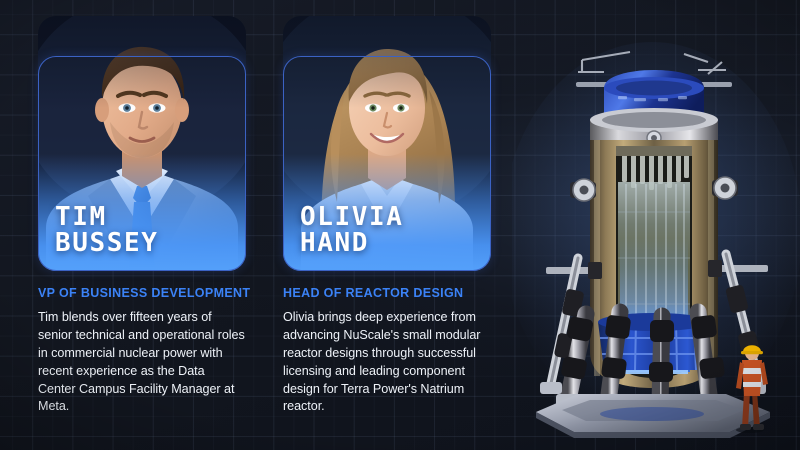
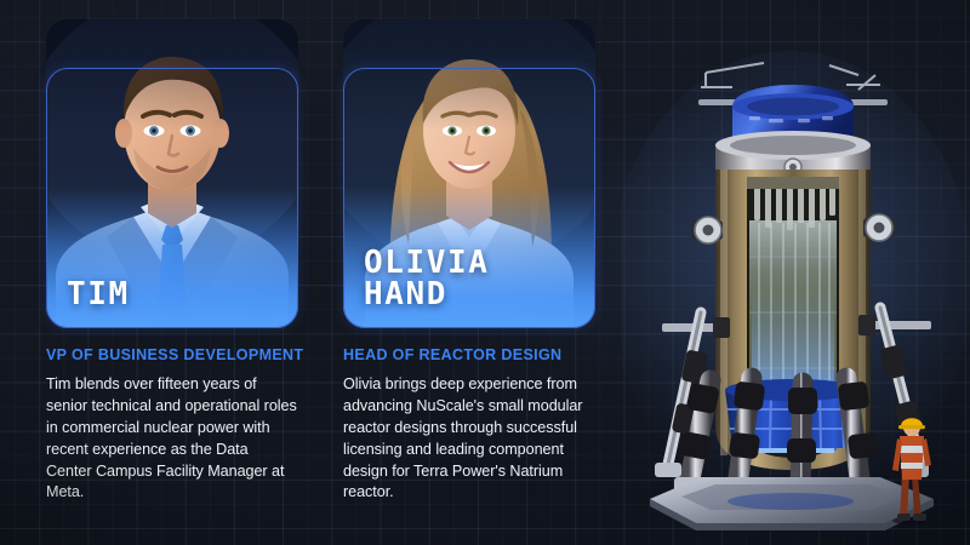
  TIM
- BUSSEY
  OLIVIA
  HAND
